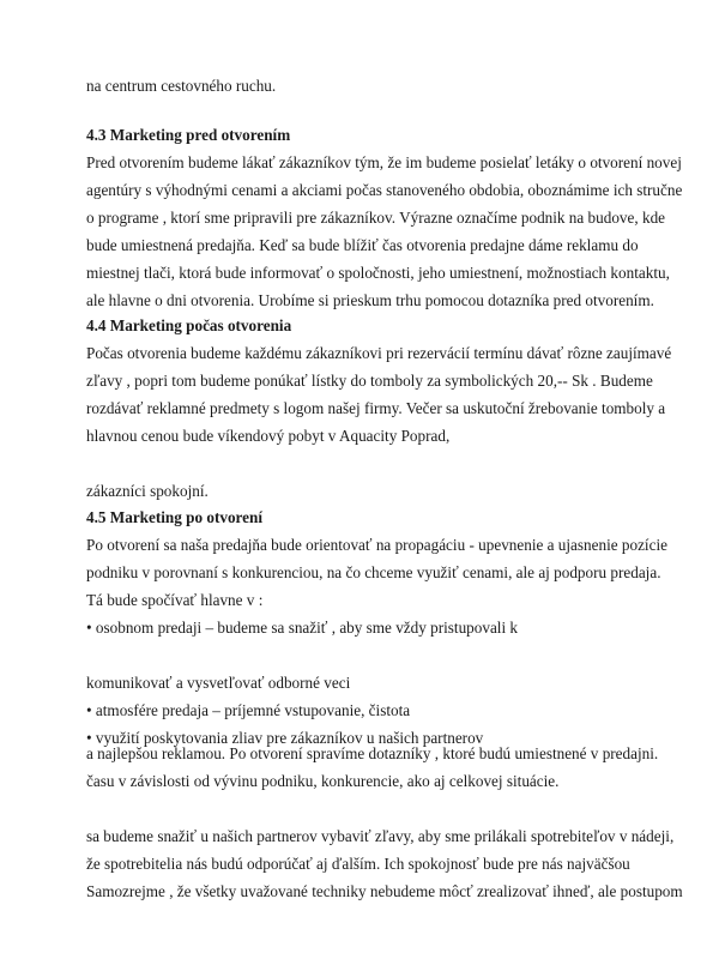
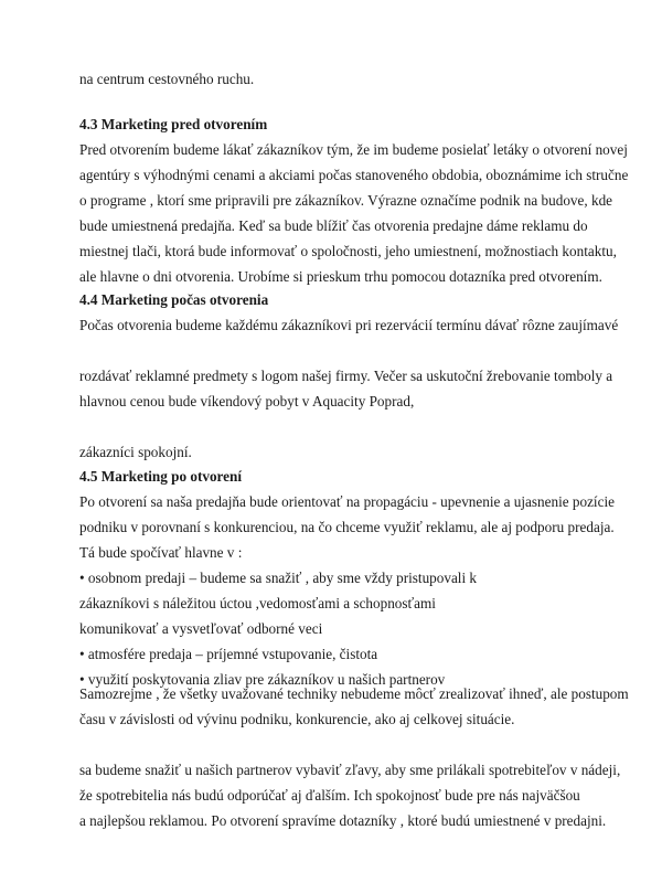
  na centrum cestovného ruchu.
  4.3 Marketing pred otvorením
  Pred otvorením budeme lákať zákazníkov tým, že im budeme posielať letáky o otvorení novej
  agentúry s výhodnými cenami a akciami počas stanoveného obdobia, oboznámime ich stručne
  o programe , ktorí sme pripravili pre zákazníkov. Výrazne označíme podnik na budove, kde
  bude umiestnená predajňa. Keď sa bude blížiť čas otvorenia predajne dáme reklamu do
  miestnej tlači, ktorá bude informovať o spoločnosti, jeho umiestnení, možnostiach kontaktu,
  ale hlavne o dni otvorenia. Urobíme si prieskum trhu pomocou dotazníka pred otvorením.
  4.4 Marketing počas otvorenia
  Počas otvorenia budeme každému zákazníkovi pri rezervácií termínu dávať rôzne zaujímavé
- zľavy , popri tom budeme ponúkať lístky do tomboly za symbolických 20,-- Sk . Budeme
  rozdávať reklamné predmety s logom našej firmy. Večer sa uskutoční žrebovanie tomboly a
  hlavnou cenou bude víkendový pobyt v Aquacity Poprad,
  zákazníci spokojní.
  4.5 Marketing po otvorení
  Po otvorení sa naša predajňa bude orientovať na propagáciu - upevnenie a ujasnenie pozície
- podniku v porovnaní s konkurenciou, na čo chceme využiť cenami, ale aj podporu predaja.
+ podniku v porovnaní s konkurenciou, na čo chceme využiť reklamu, ale aj podporu predaja.
  Tá bude spočívať hlavne v :
  • osobnom predaji – budeme sa snažiť , aby sme vždy pristupovali k
+ zákazníkovi s náležitou úctou ,vedomosťami a schopnosťami
  komunikovať a vysvetľovať odborné veci
  • atmosfére predaja – príjemné vstupovanie, čistota
  • využití poskytovania zliav pre zákazníkov u našich partnerov
- a najlepšou reklamou. Po otvorení spravíme dotazníky , ktoré budú umiestnené v predajni.
+ Samozrejme , že všetky uvažované techniky nebudeme môcť zrealizovať ihneď, ale postupom
  času v závislosti od vývinu podniku, konkurencie, ako aj celkovej situácie.
  sa budeme snažiť u našich partnerov vybaviť zľavy, aby sme prilákali spotrebiteľov v nádeji,
  že spotrebitelia nás budú odporúčať aj ďalším. Ich spokojnosť bude pre nás najväčšou
- Samozrejme , že všetky uvažované techniky nebudeme môcť zrealizovať ihneď, ale postupom
+ a najlepšou reklamou. Po otvorení spravíme dotazníky , ktoré budú umiestnené v predajni.
